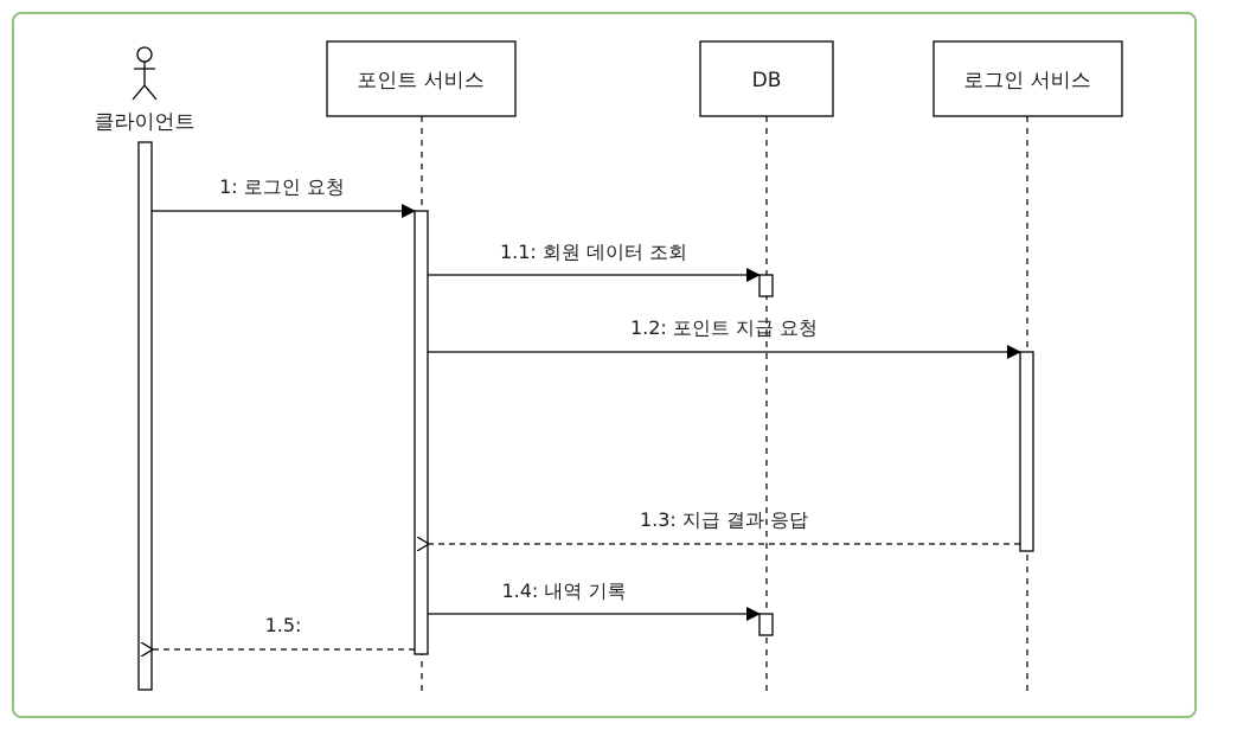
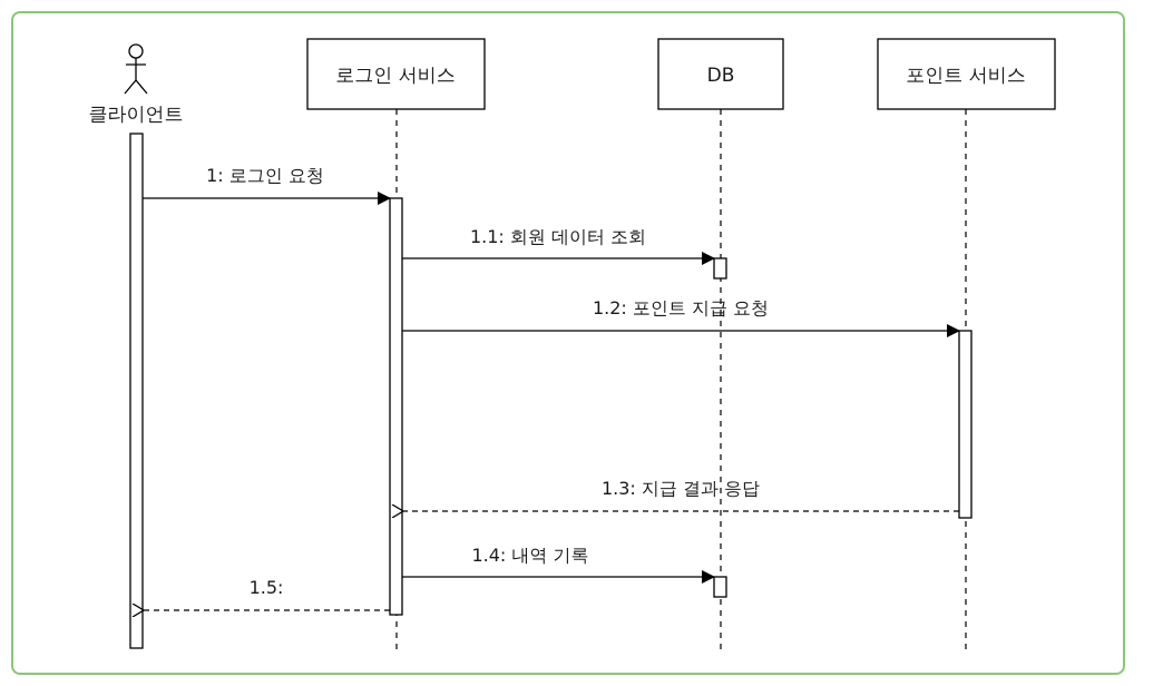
  클라이언트
- 포인트 서비스
+ 로그인 서비스
  DB
- 로그인 서비스
+ 포인트 서비스
  1: 로그인 요청
  1.1: 회원 데이터 조회
  1.2: 포인트 지급 요청
  1.3: 지급 결과 응답
  1.4: 내역 기록
  1.5:
